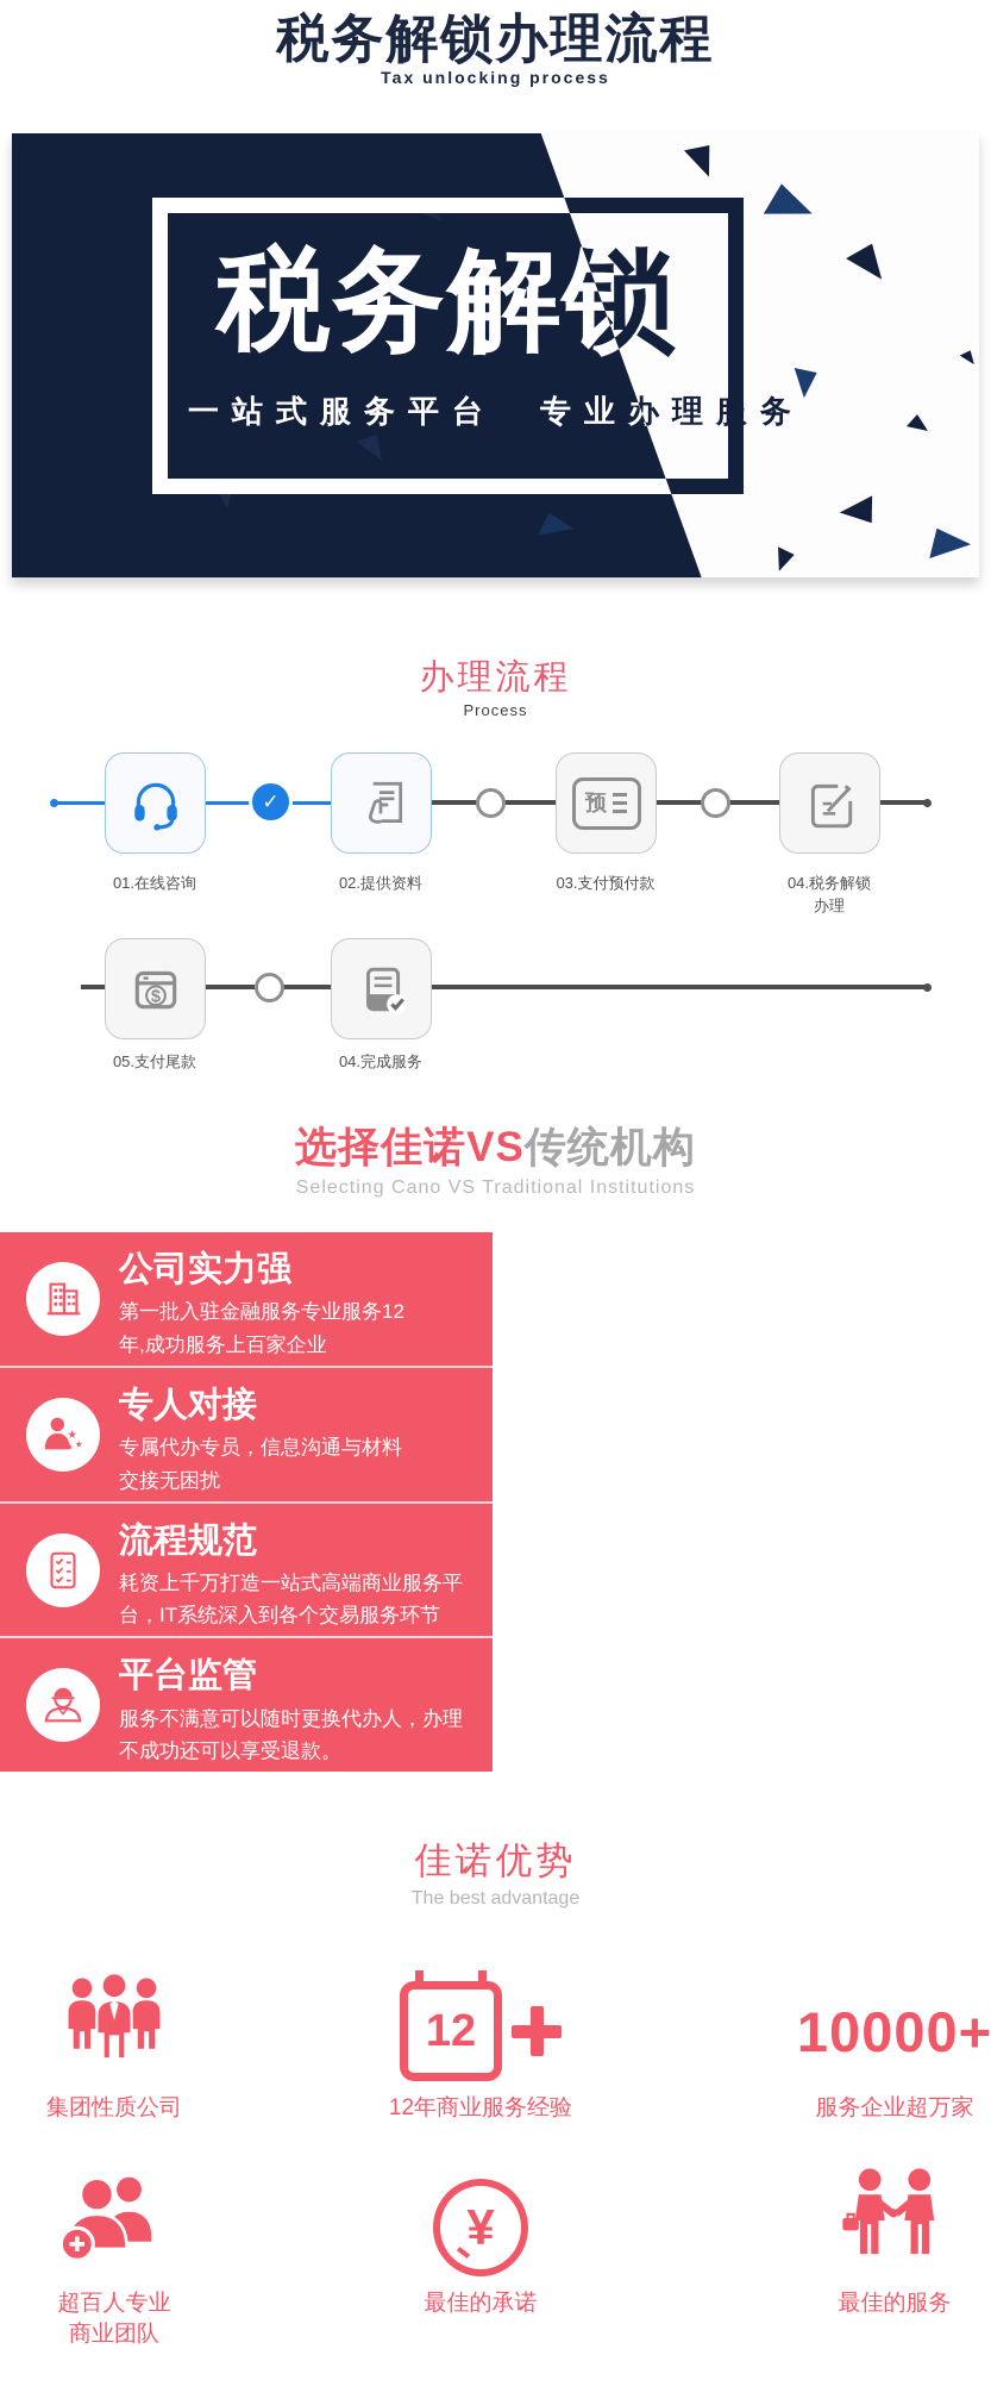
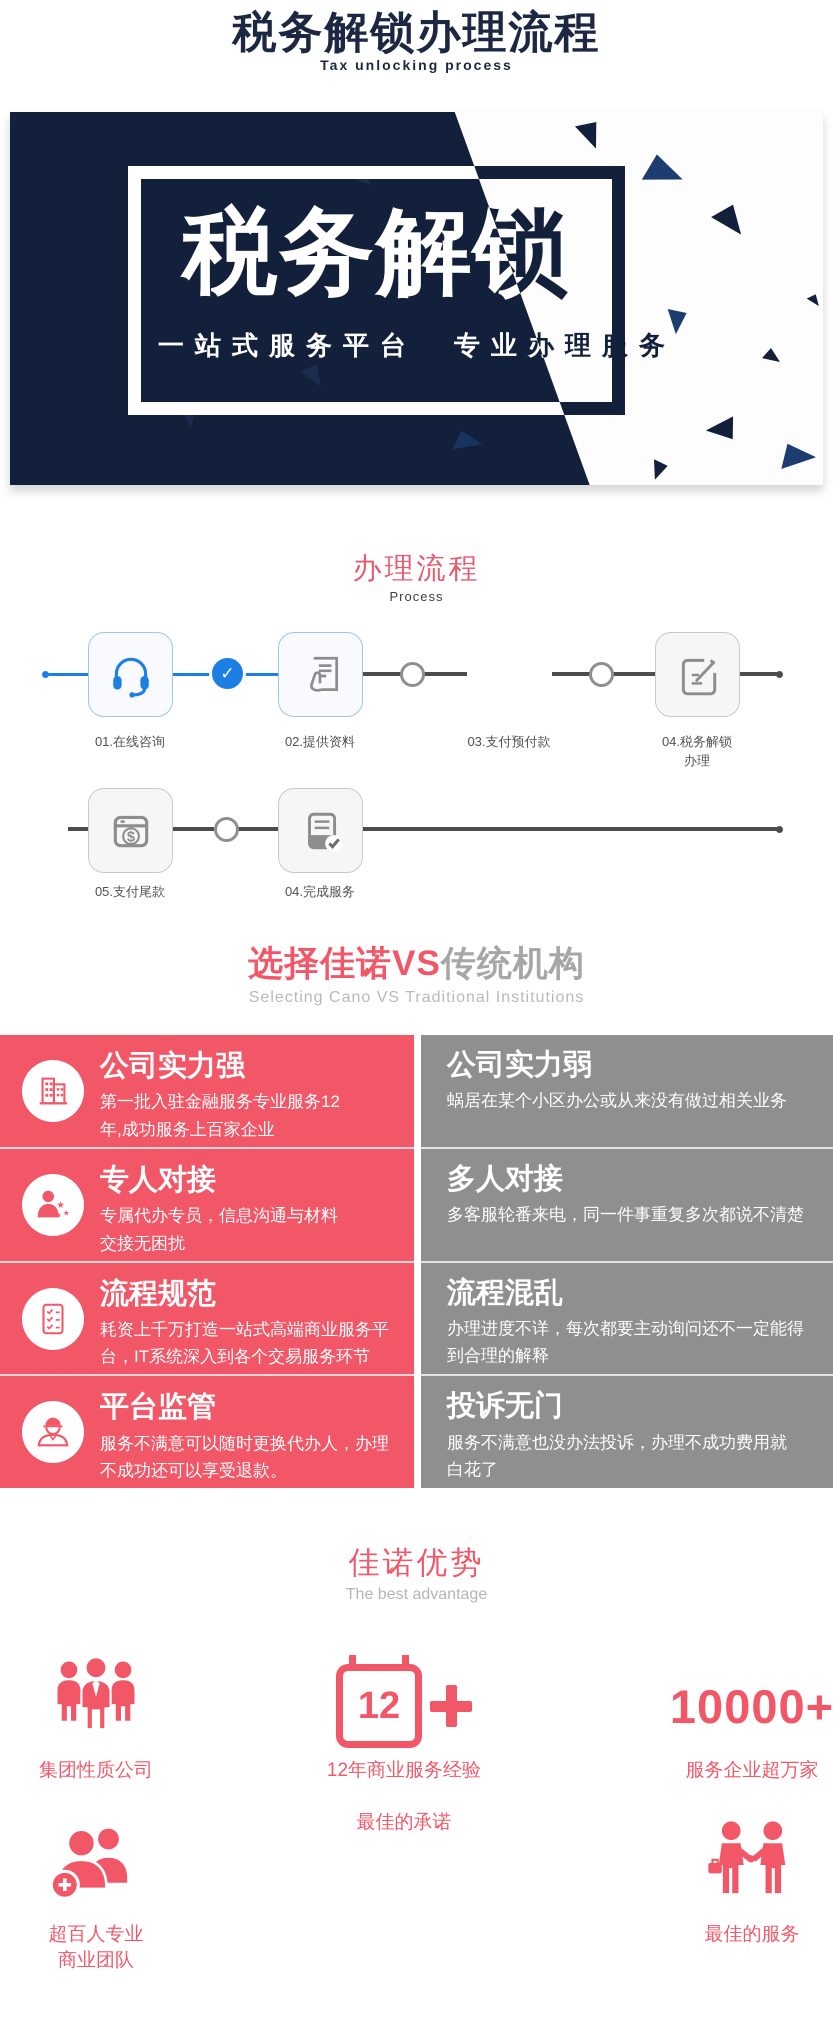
  税务解锁办理流程
  Tax unlocking process
  税务解
  一站式服务平台
  办理流程
  Process
  ✓
- 预
  01.在线咨询
  02.提供资料
  03.支付预付款
  04.税务解锁
  办理
  $
  05.支付尾款
  04.完成服务
  选择佳诺VS传统机构
  Selecting Cano VS Traditional Institutions
  公司实力强
  第一批入驻金融服务专业服务12
  年,成功服务上百家企业
  ★
  ★
  专人对接
  专属代办专员，信息沟通与材料
  交接无困扰
  流程规范
  耗资上千万打造一站式高端商业服务平
  台，IT系统深入到各个交易服务环节
  平台监管
  服务不满意可以随时更换代办人，办理
  不成功还可以享受退款。
+ 公司实力弱
+ 蜗居在某个小区办公或从来没有做过相关业务
+ 多人对接
+ 多客服轮番来电，同一件事重复多次都说不清楚
+ 流程混乱
+ 办理进度不详，每次都要主动询问还不一定能得
+ 到合理的解释
+ 投诉无门
+ 服务不满意也没办法投诉，办理不成功费用就
+ 白花了
  佳诺优势
  The best advantage
  集团性质公司
  12
  12年商业服务经验
  10000+
  服务企业超万家
  超百人专业
  商业团队
- ¥
  最佳的承诺
  最佳的服务
